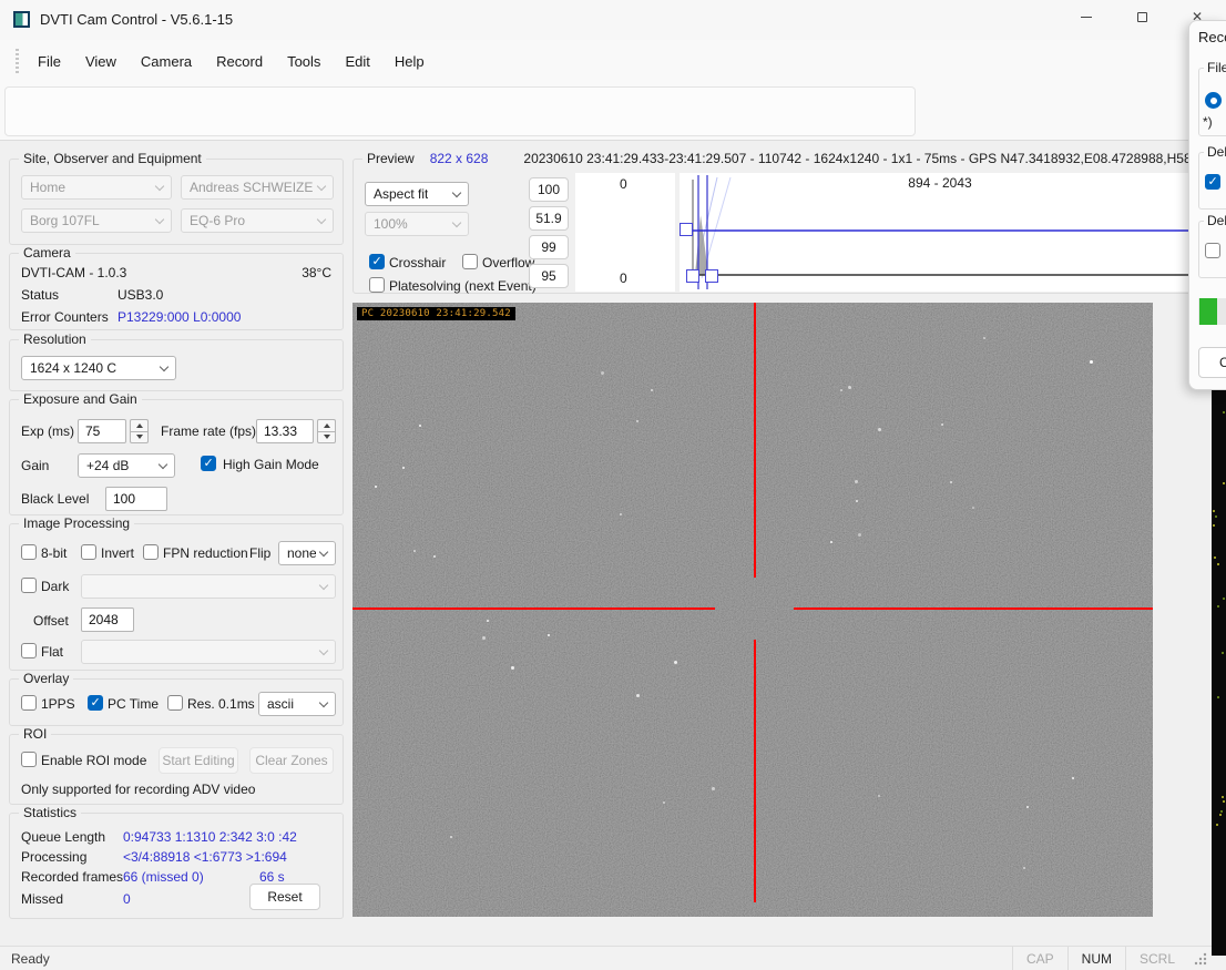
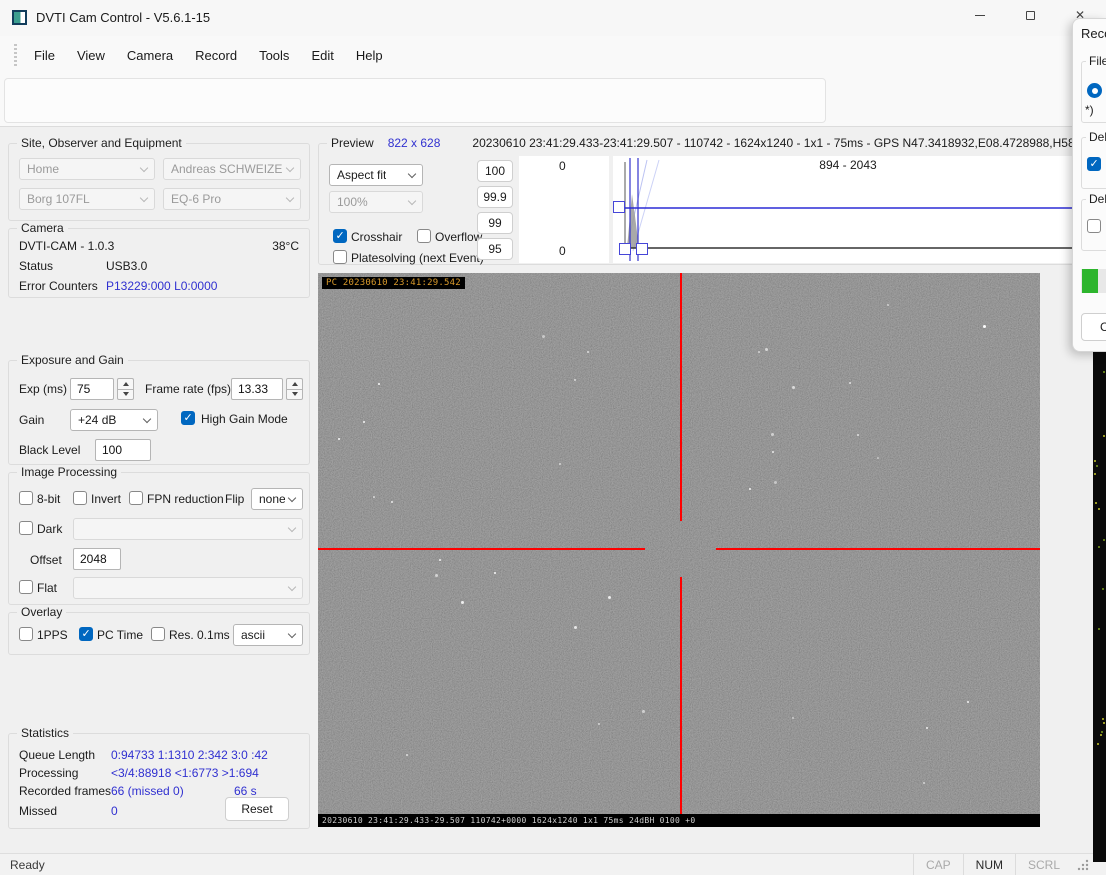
  DVTI Cam Control - V5.6.1-15
  ✕
  File
  View
  Camera
  Record
  Tools
  Edit
  Help
  Site, Observer and Equipment
  Home
  Andreas SCHWEIZE
  Borg 107FL
  EQ-6 Pro
  Camera
  DVTI-CAM - 1.0.3
  38°C
  Status
  USB3.0
  Error Counters
  P13229:000 L0:0000
- Resolution
- 1624 x 1240 C
  Exposure and Gain
  Exp (ms)
  75
  Frame rate (fps)
  13.33
  Gain
  +24 dB
  High Gain Mode
  Black Level
  100
  Image Processing
  8-bit
  Invert
  FPN reduction
  Flip
  none
  Dark
  Offset
  2048
  Flat
  Overlay
  1PPS
  PC Time
  Res. 0.1ms
  ascii
- ROI
- Enable ROI mode
- Start Editing
- Clear Zones
- Only supported for recording ADV video
  Statistics
  Queue Length
  0:94733 1:1310 2:342 3:0 :42
  Processing
  <3/4:88918 <1:6773 >1:694
  Recorded frames
  66 (missed 0)
  66 s
  Missed
  0
  Reset
  Preview
  822 x 628
  20230610 23:41:29.433-23:41:29.507 - 110742 - 1624x1240 - 1x1 - 75ms - GPS N47.3418932,E08.4728988,H5
  Aspect fit
  100%
  Crosshair
  Overflow
  Platesolving (next Even
  100
- 51.9
+ 99.9
  99
  95
  0
  0
  894 - 2043
  PC 20230610 23:41:29.542
+ 20230610 23:41:29.433-29.507 110742+0000 1624x1240 1x1 75ms 24dBH 0100 +0
  Rec
  File
  *)
  C
  Ready
  CAP
  NUM
  SCRL
